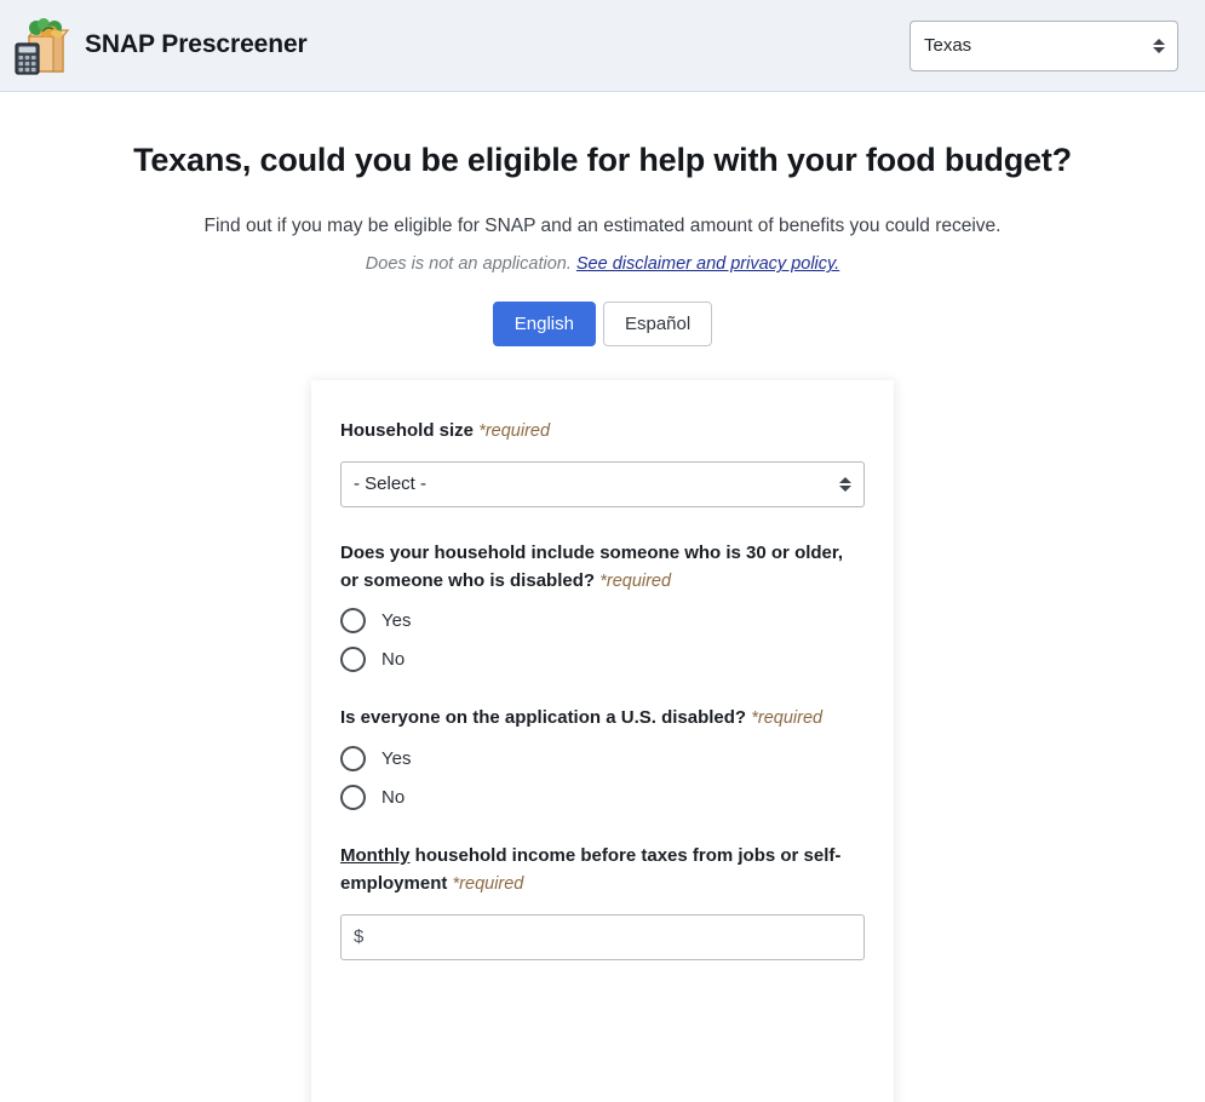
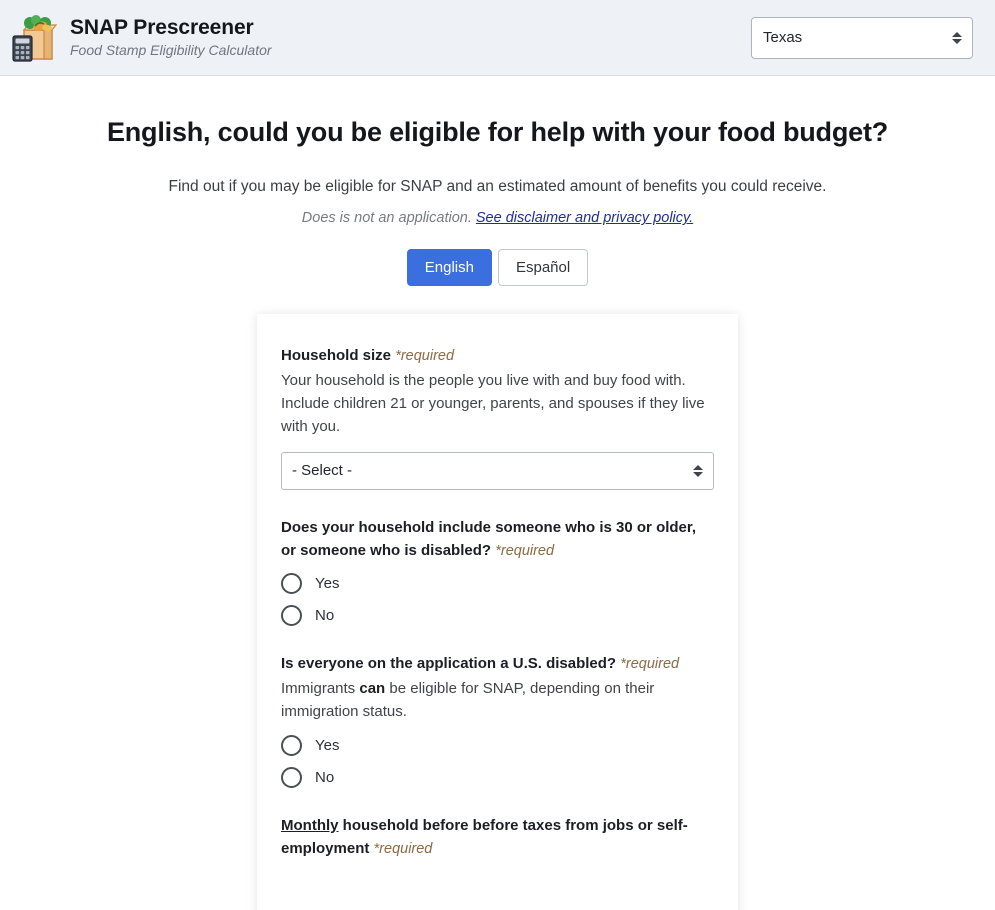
  SNAP Prescreener
+ Food Stamp Eligibility Calculator
  Texas
- Texans, could you be eligible for help with your food budget?
+ English, could you be eligible for help with your food budget?
  Find out if you may be eligible for SNAP and an estimated amount of benefits you could receive.
  Does is not an application. See disclaimer and privacy policy.
  English
  Español
  Household size *required
+ Your household is the people you live with and buy food with. Include children 21 or younger, parents, and spouses if they live with you.
  - Select -
  Does your household include someone who is 30 or older, or someone who is disabled? *required
  Yes
  No
  Is everyone on the application a U.S. disabled? *required
+ Immigrants can be eligible for SNAP, depending on their immigration status.
  Yes
  No
- Monthly household income before taxes from jobs or self-employment *required
+ Monthly household before before taxes from jobs or self-employment *required
- $
